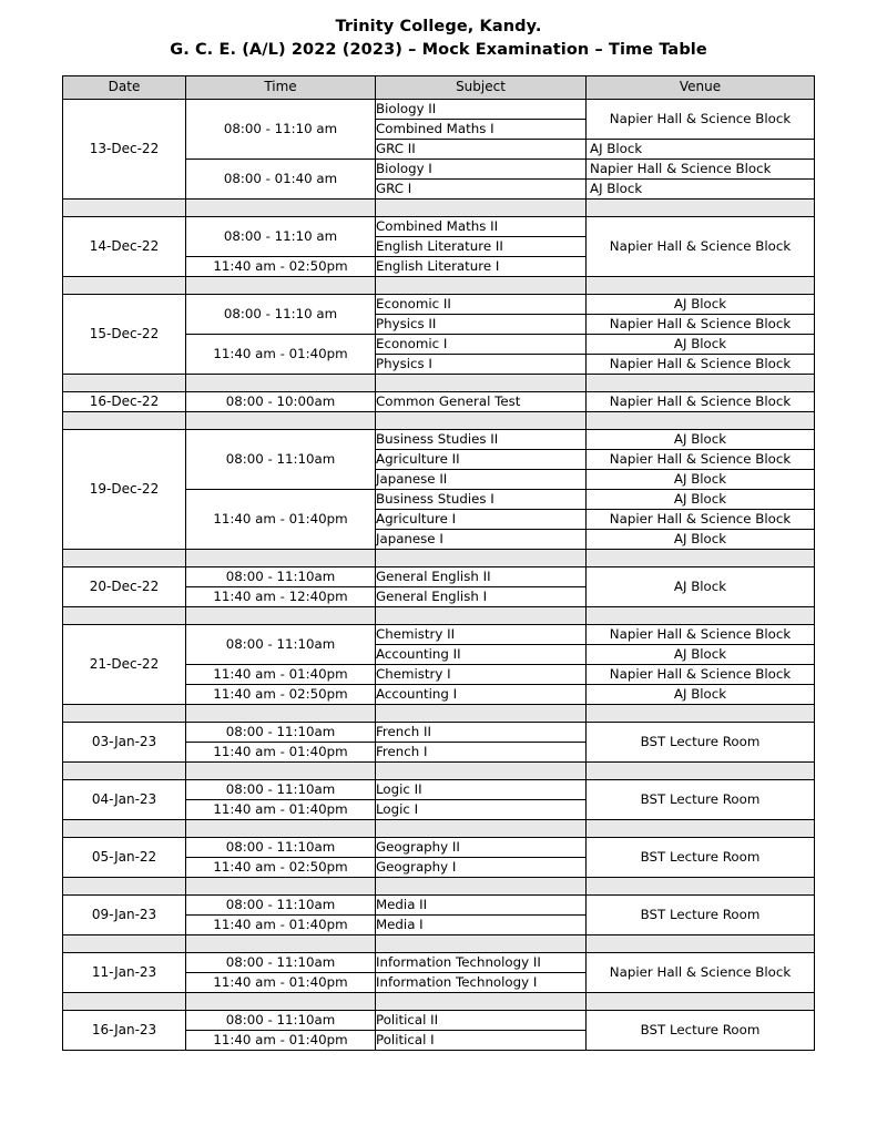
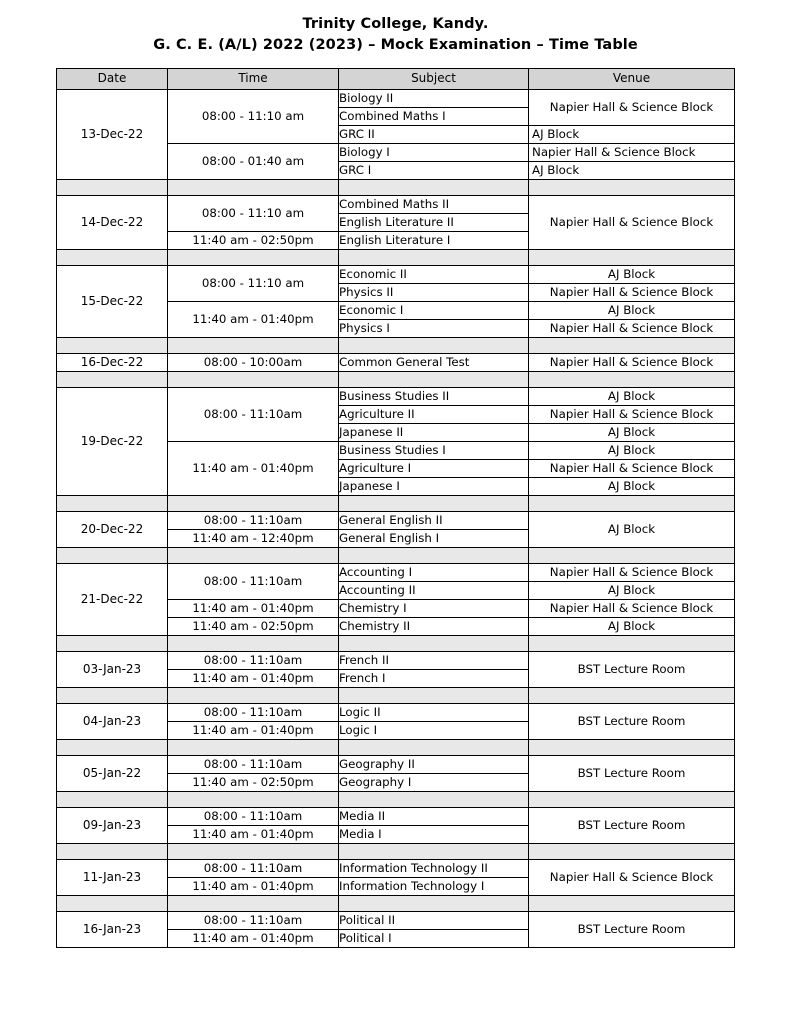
  Trinity College, Kandy.
  G. C. E. (A/L) 2022 (2023) – Mock Examination – Time Table
  Date	Time	Subject	Venue
  13-Dec-22	08:00 - 11:10 am	Biology II	Napier Hall & Science Block
  Combined Maths I
  GRC II	AJ Block
  08:00 - 01:40 am	Biology I	Napier Hall & Science Block
  GRC I	AJ Block
  14-Dec-22	08:00 - 11:10 am	Combined Maths II	Napier Hall & Science Block
  English Literature II
  11:40 am - 02:50pm	English Literature I
  15-Dec-22	08:00 - 11:10 am	Economic II	AJ Block
  Physics II	Napier Hall & Science Block
  11:40 am - 01:40pm	Economic I	AJ Block
  Physics I	Napier Hall & Science Block
  16-Dec-22	08:00 - 10:00am	Common General Test	Napier Hall & Science Block
  19-Dec-22	08:00 - 11:10am	Business Studies II	AJ Block
  Agriculture II	Napier Hall & Science Block
  Japanese II	AJ Block
  11:40 am - 01:40pm	Business Studies I	AJ Block
  Agriculture I	Napier Hall & Science Block
  Japanese I	AJ Block
  20-Dec-22	08:00 - 11:10am	General English II	AJ Block
  11:40 am - 12:40pm	General English I
- 21-Dec-22	08:00 - 11:10am	Chemistry II	Napier Hall & Science Block
+ 21-Dec-22	08:00 - 11:10am	Accounting I	Napier Hall & Science Block
  Accounting II	AJ Block
  11:40 am - 01:40pm	Chemistry I	Napier Hall & Science Block
- 11:40 am - 02:50pm	Accounting I	AJ Block
+ 11:40 am - 02:50pm	Chemistry II	AJ Block
  03-Jan-23	08:00 - 11:10am	French II	BST Lecture Room
  11:40 am - 01:40pm	French I
  04-Jan-23	08:00 - 11:10am	Logic II	BST Lecture Room
  11:40 am - 01:40pm	Logic I
  05-Jan-22	08:00 - 11:10am	Geography II	BST Lecture Room
  11:40 am - 02:50pm	Geography I
  09-Jan-23	08:00 - 11:10am	Media II	BST Lecture Room
  11:40 am - 01:40pm	Media I
  11-Jan-23	08:00 - 11:10am	Information Technology II	Napier Hall & Science Block
  11:40 am - 01:40pm	Information Technology I
  16-Jan-23	08:00 - 11:10am	Political II	BST Lecture Room
  11:40 am - 01:40pm	Political I
